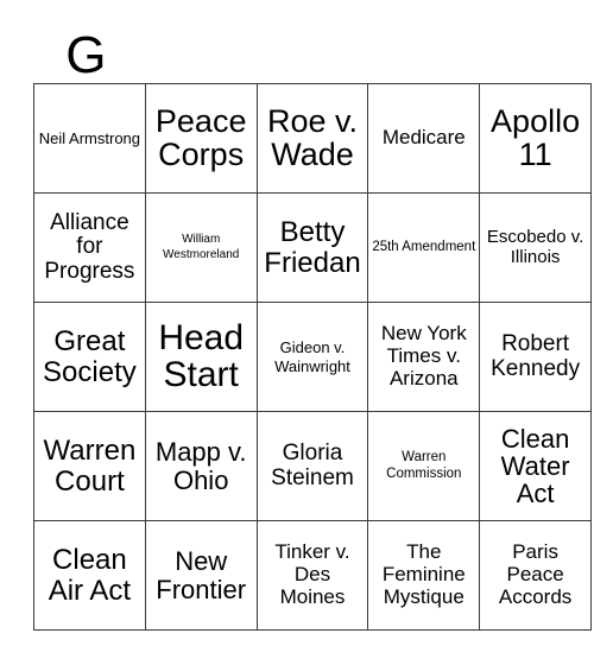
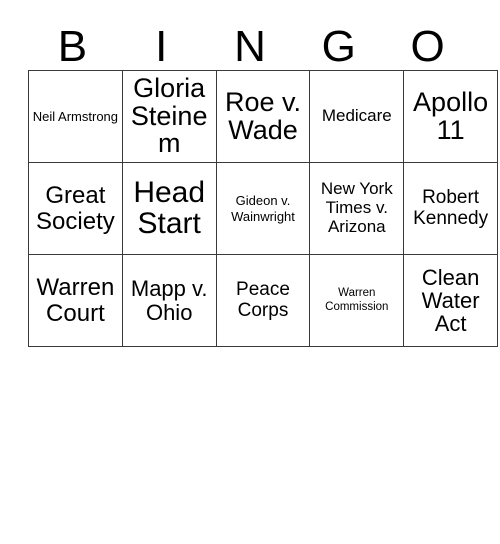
+ B
+ I
+ N
  G
+ O
- Neil Armstrong	Peace Corps	Roe v. Wade	Medicare	Apollo 11
+ Neil Armstrong	Gloria Steinem	Roe v. Wade	Medicare	Apollo 11
- Alliance for Progress	William Westmoreland	Betty Friedan	25th Amendment	Escobedo v. Illinois
  Great Society	Head Start	Gideon v. Wainwright	New York Times v. Arizona	Robert Kennedy
- Warren Court	Mapp v. Ohio	Gloria Steinem	Warren Commission	Clean Water Act
+ Warren Court	Mapp v. Ohio	Peace Corps	Warren Commission	Clean Water Act
- Clean Air Act	New Frontier	Tinker v. Des Moines	The Feminine Mystique	Paris Peace Accords
